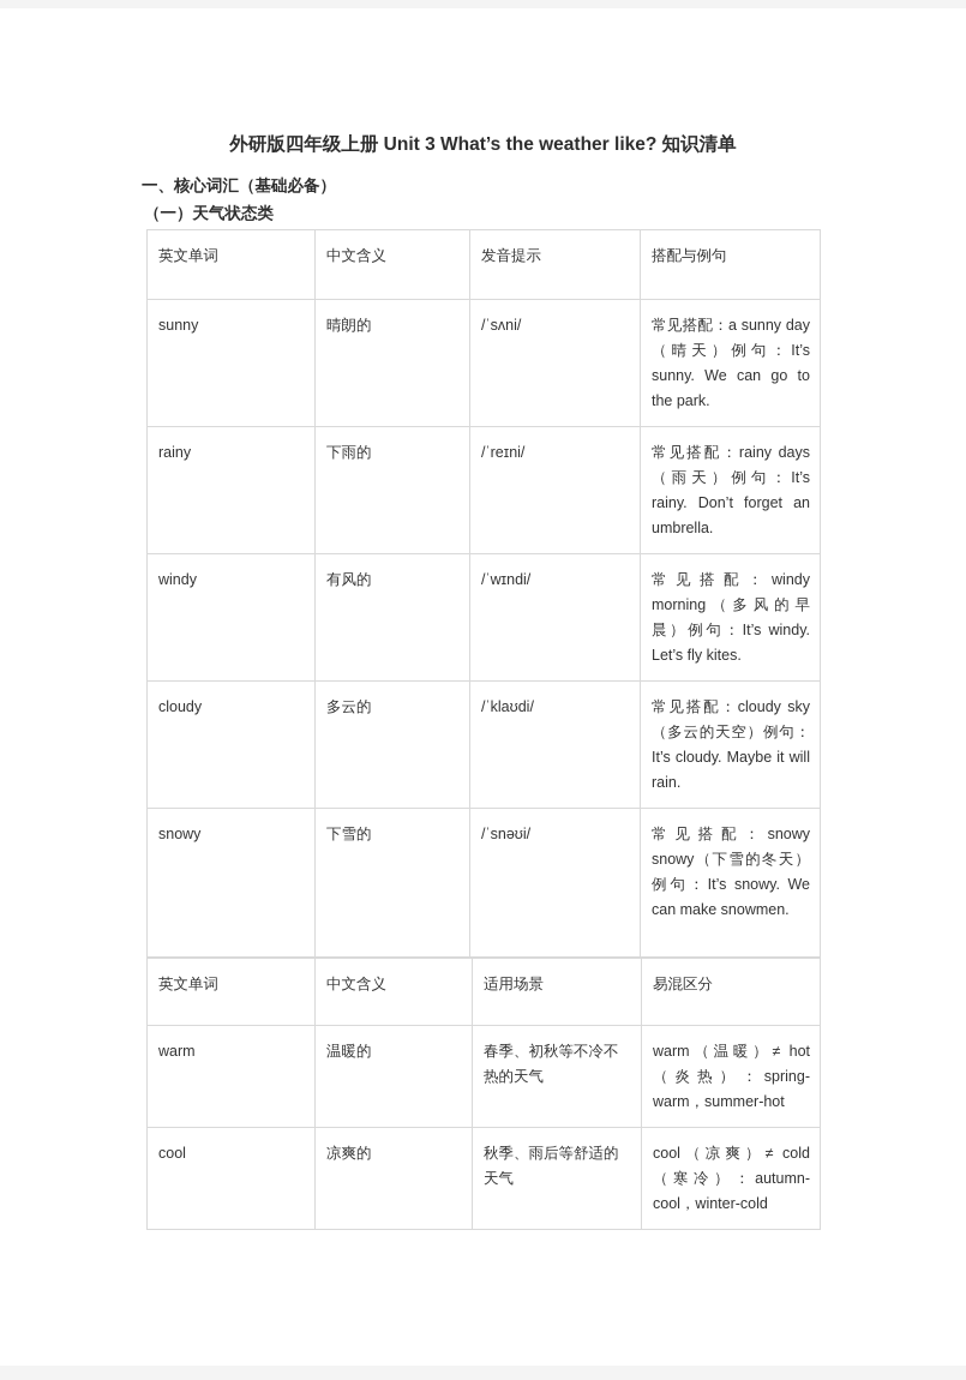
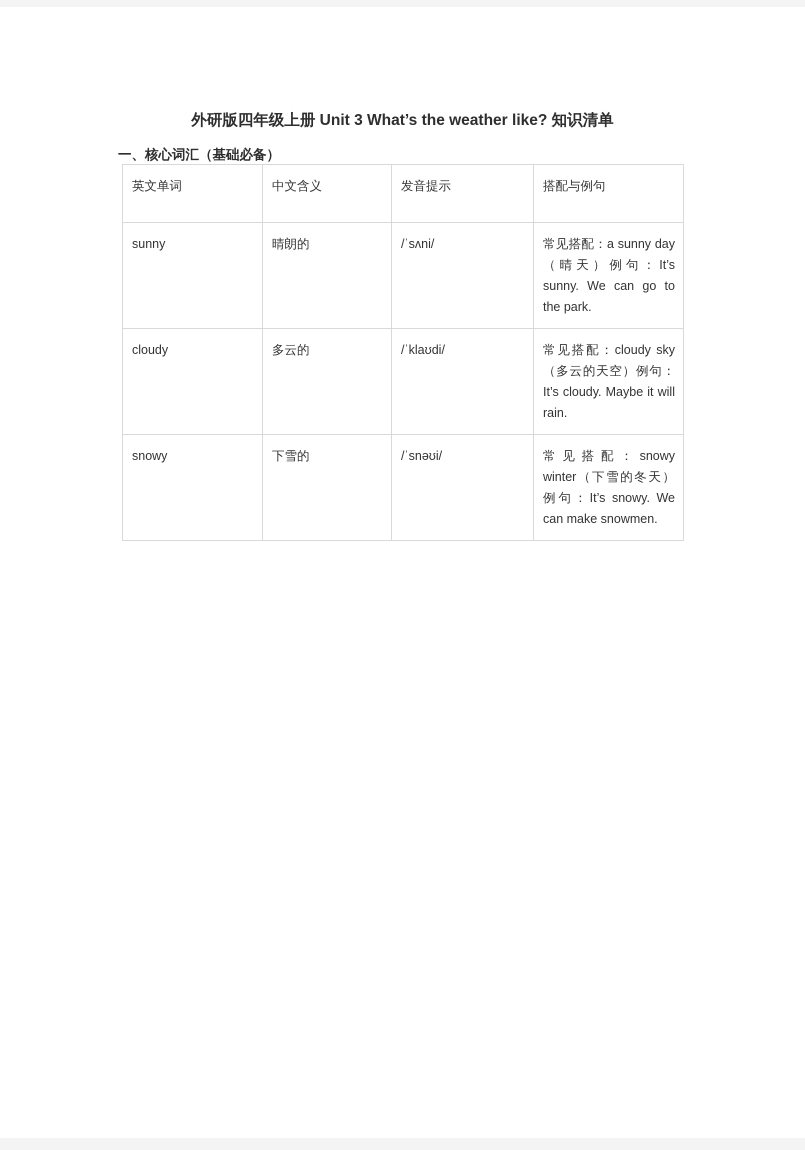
  外研版四年级上册 Unit 3 What’s the weather like? 知识清单
  一、核心词汇（基础必备）
- （一）天气状态类
  英文单词	中文含义	发音提示	搭配与例句
  sunny	晴朗的	/ˈsʌni/	常见搭配：a sunny day（晴天）例句：It’s sunny. We can go to the park.
- rainy	下雨的	/ˈreɪni/	常见搭配：rainy days（雨天）例句：It’s rainy. Don’t forget an umbrella.
- windy	有风的	/ˈwɪndi/	常见搭配：windy morning（多风的早晨）例句：It’s windy. Let’s fly kites.
  cloudy	多云的	/ˈklaʊdi/	常见搭配：cloudy sky（多云的天空）例句：It’s cloudy. Maybe it will rain.
- snowy	下雪的	/ˈsnəʊi/	常见搭配：snowy snowy（下雪的冬天）例句：It’s snowy. We can make snowmen.
+ snowy	下雪的	/ˈsnəʊi/	常见搭配：snowy winter（下雪的冬天）例句：It’s snowy. We can make snowmen.
- 英文单词	中文含义	适用场景	易混区分
- warm	温暖的	春季、初秋等不冷不热的天气	warm（温暖）≠ hot（炎热）：spring-warm，summer-hot
- cool	凉爽的	秋季、雨后等舒适的天气	cool（凉爽）≠ cold（寒冷）：autumn-cool，winter-cold
